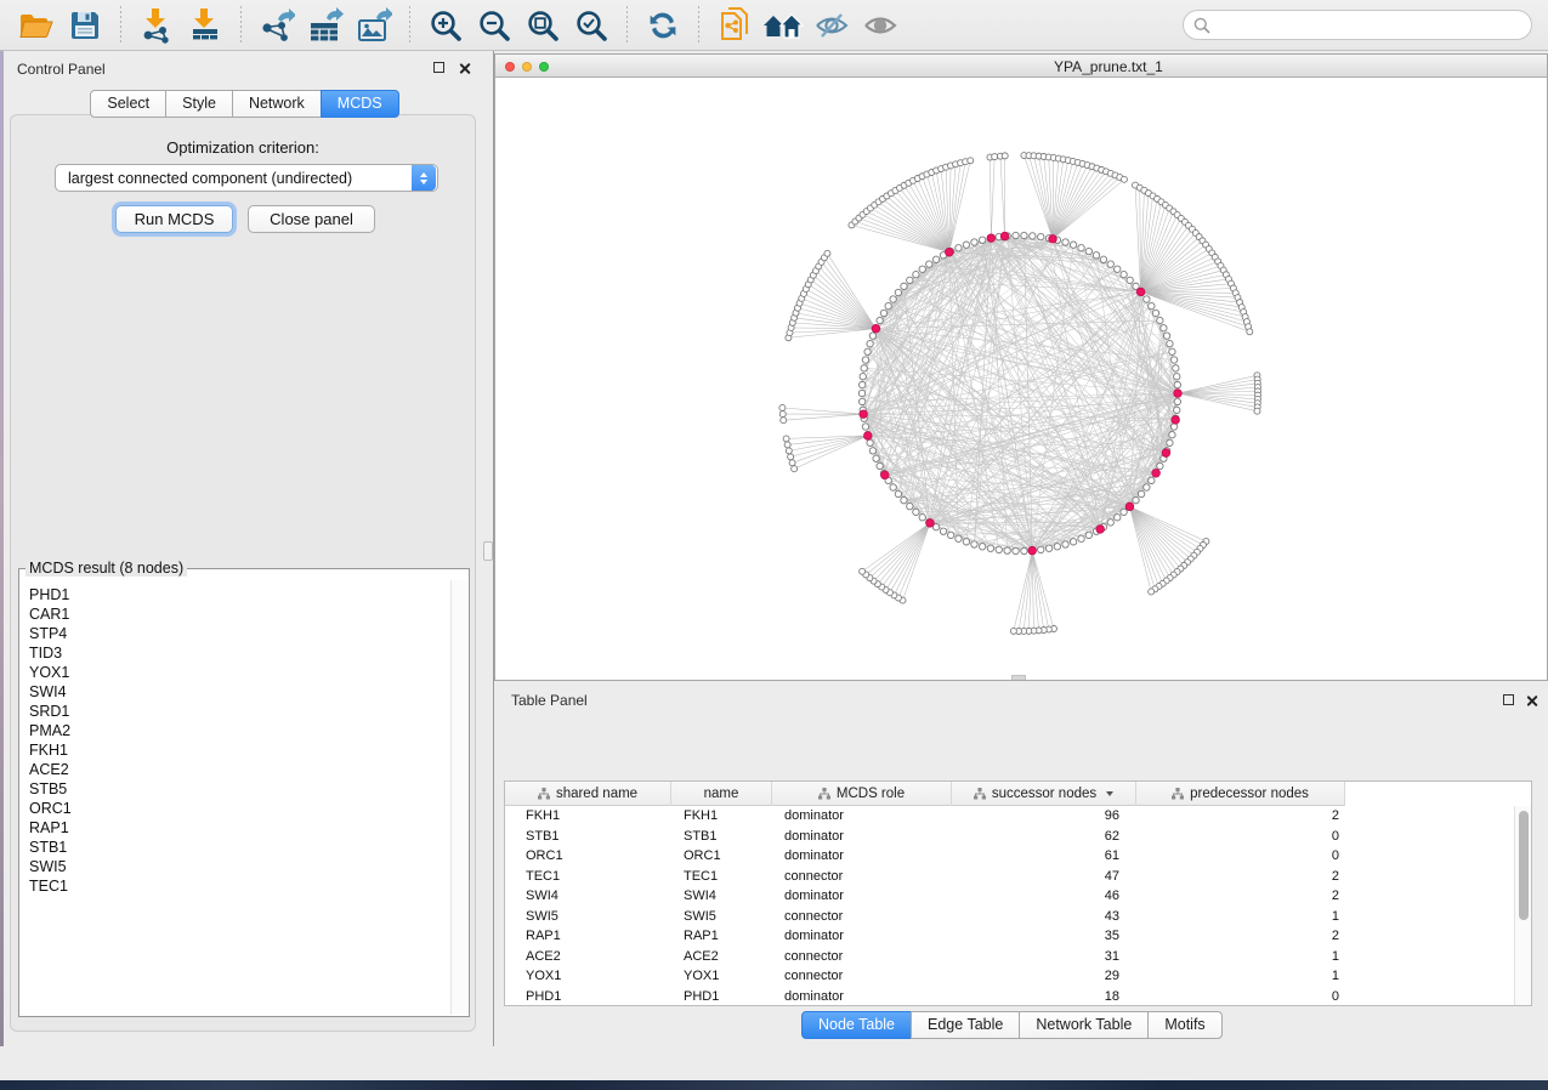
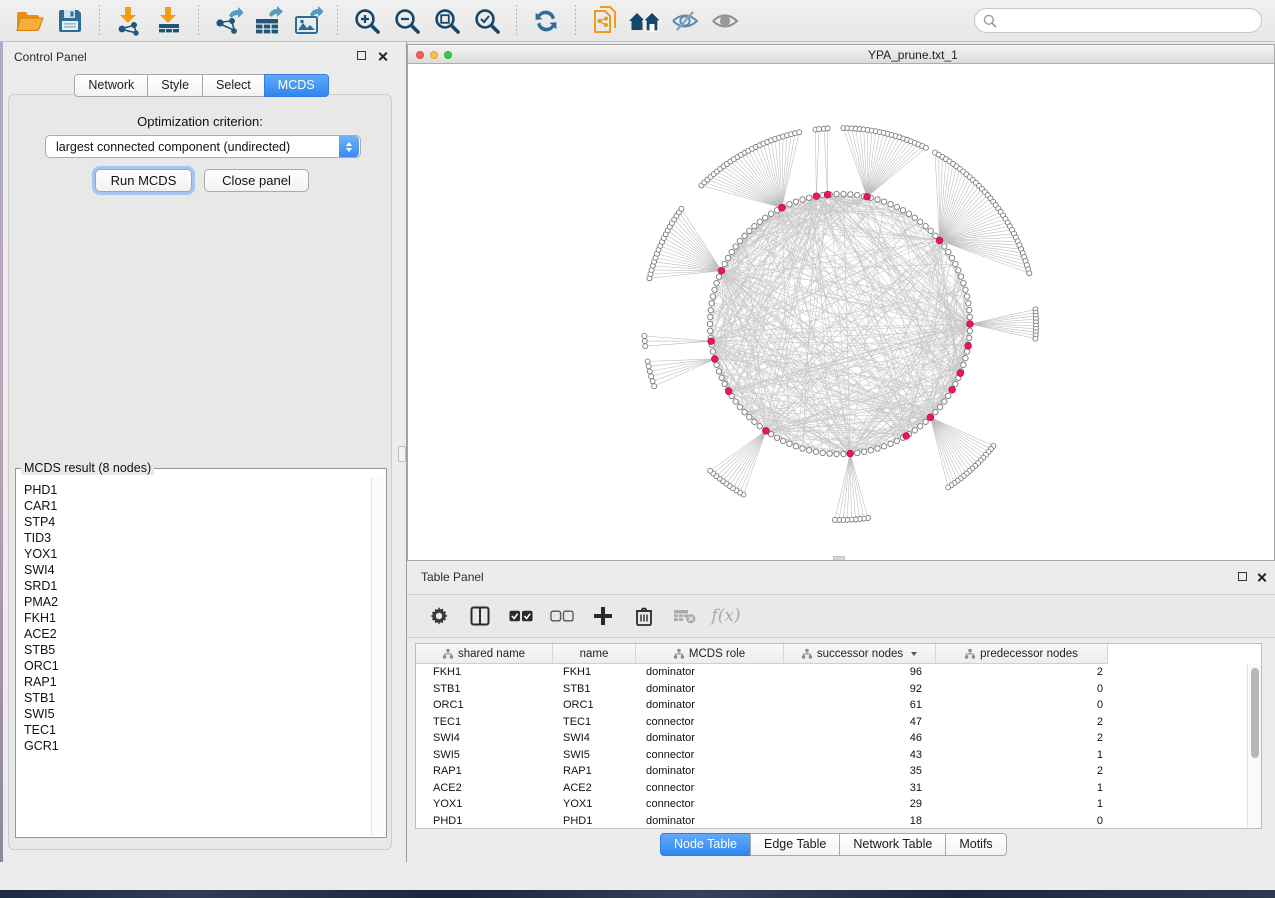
  Control Panel
- Select
+ Network
  Style
- Network
+ Select
  MCDS
  Optimization criterion:
  largest connected component (undirected)
  Run MCDS
  Close panel
  MCDS result (8 nodes)
  PHD1
  CAR1
  STP4
  TID3
  YOX1
  SWI4
  SRD1
  PMA2
  FKH1
  ACE2
  STB5
  ORC1
  RAP1
  STB1
  SWI5
  TEC1
+ GCR1
  YPA_prune.txt_1
  Table Panel
+ f(x)
  shared name
  name
  MCDS role
  successor nodes
  predecessor nodes
  FKH1
  FKH1
  dominator
  96
  2
  STB1
  STB1
  dominator
- 62
+ 92
  0
  ORC1
  ORC1
  dominator
  61
  0
  TEC1
  TEC1
  connector
  47
  2
  SWI4
  SWI4
  dominator
  46
  2
  SWI5
  SWI5
  connector
  43
  1
  RAP1
  RAP1
  dominator
  35
  2
  ACE2
  ACE2
  connector
  31
  1
  YOX1
  YOX1
  connector
  29
  1
  PHD1
  PHD1
  dominator
  18
  0
  Node Table
  Edge Table
  Network Table
  Motifs
